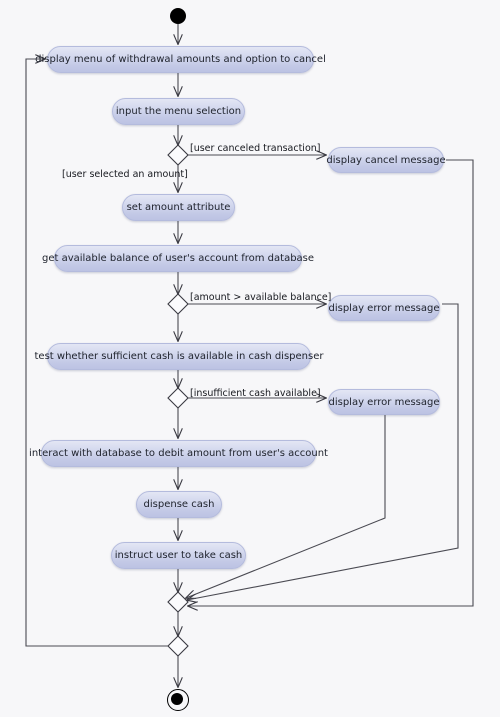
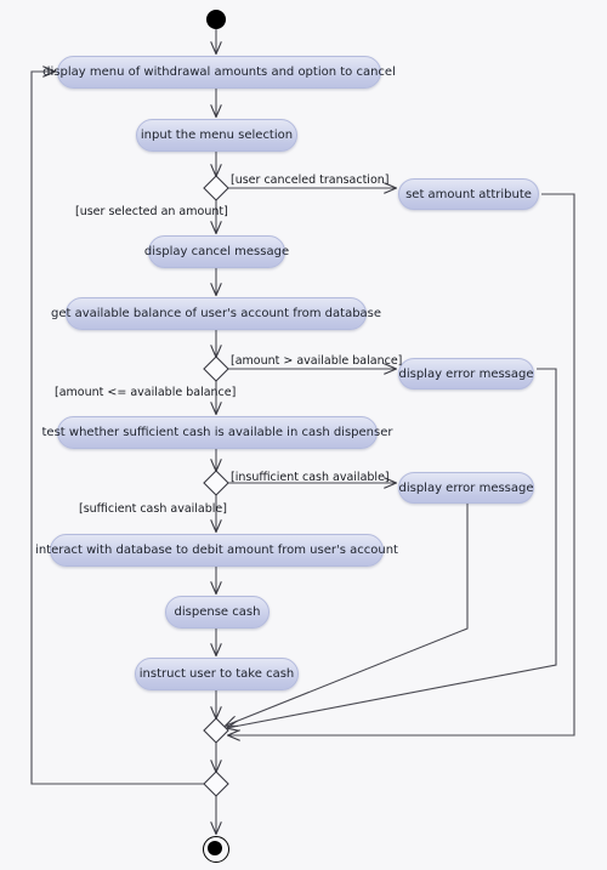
  display menu of withdrawal amounts and option to cancel
  input the menu selection
- set amount attribute
+ display cancel message
  get available balance of user's account from database
  test whether sufficient cash is available in cash dispenser
  interact with database to debit amount from user's account
  dispense cash
  instruct user to take cash
- display cancel message
+ set amount attribute
  display error message
  display error message
  [user canceled transaction]
  [user selected an amount]
  [amount > available balance]
+ [amount <= available balance]
  [insufficient cash available]
+ [sufficient cash available]
